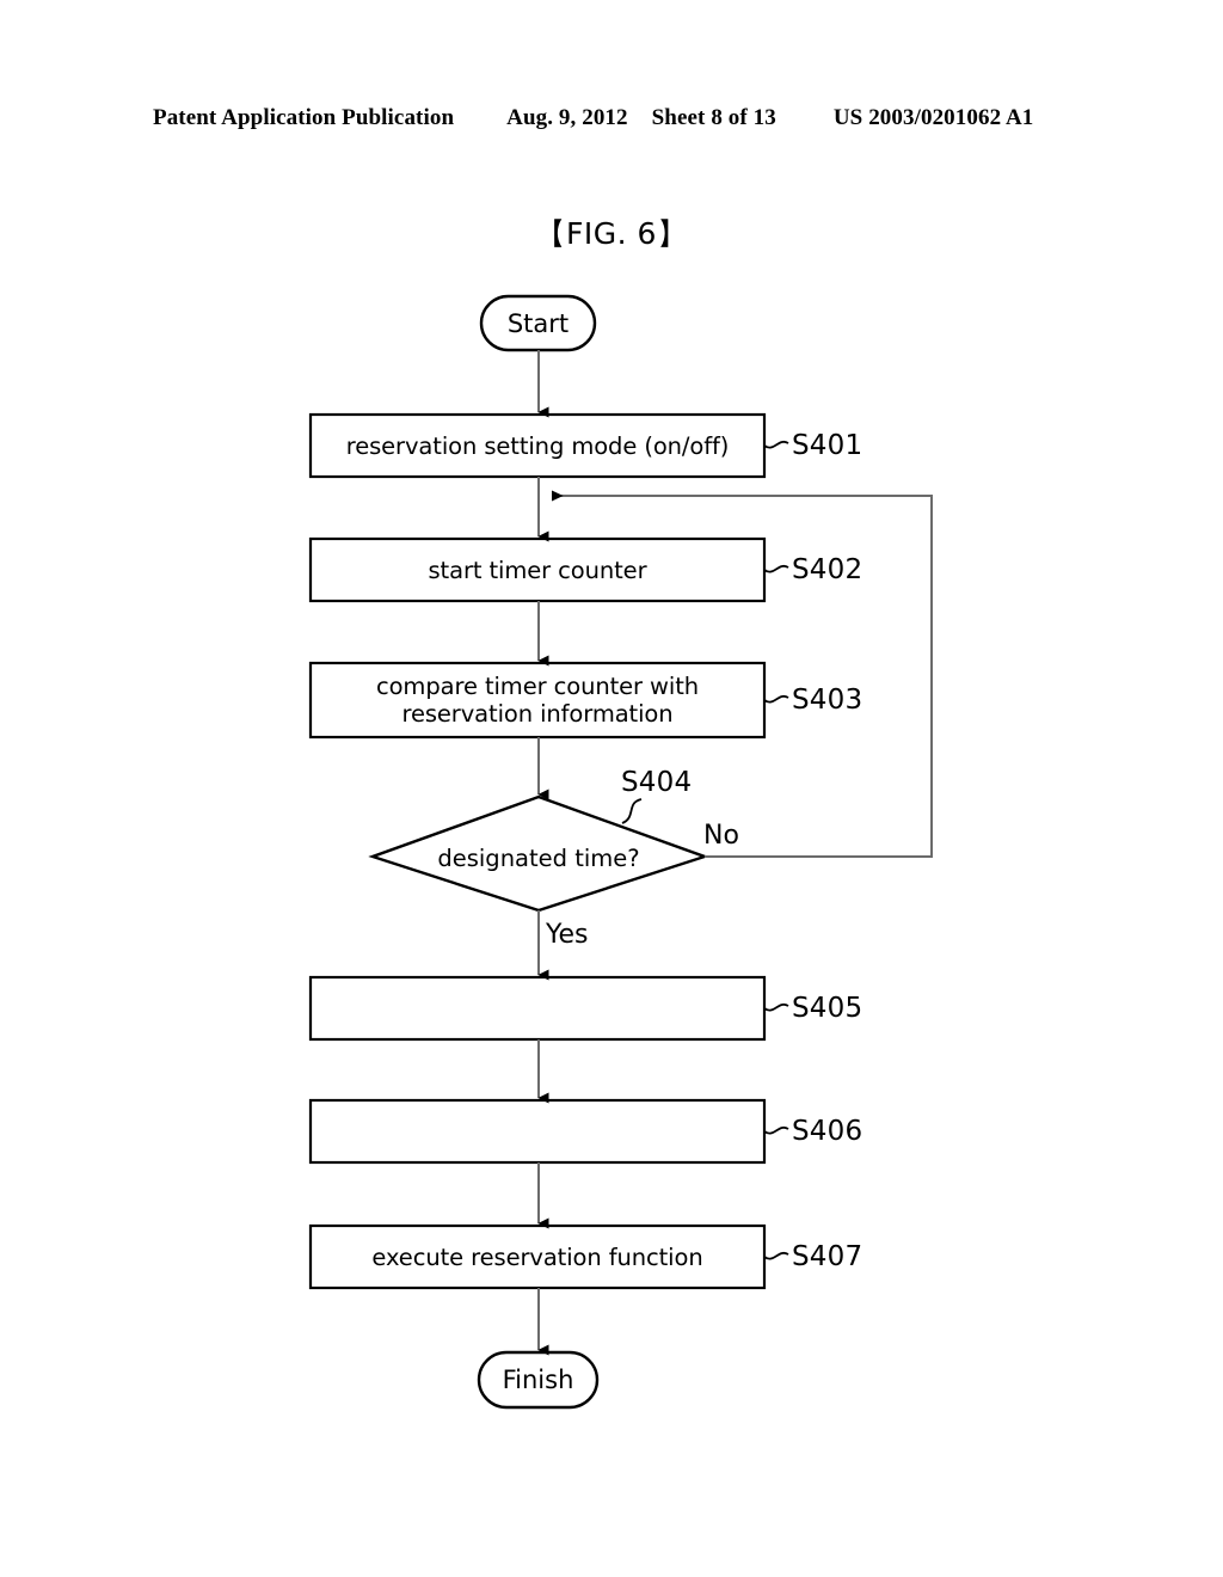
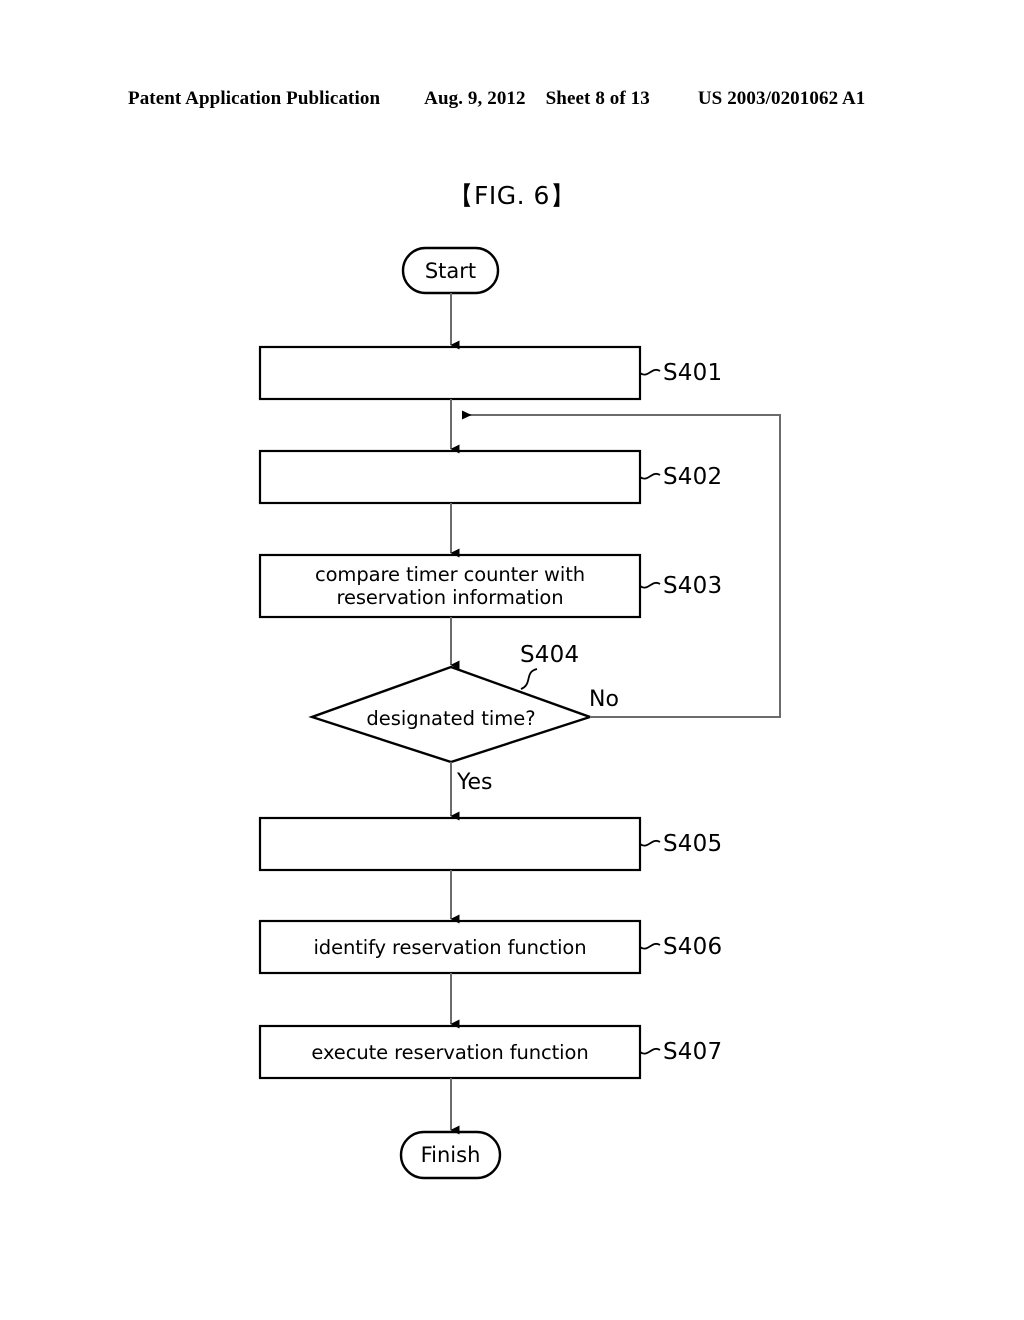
  Patent Application Publication
  Aug. 9, 2012
  Sheet 8 of 13
  US 2003/0201062 A1
  【FIG. 6】
  Start
- reservation setting mode (on/off)
- start timer counter
  compare timer counter with
  reservation information
  designated time?
+ identify reservation function
  execute reservation function
  Finish
  S401
  S402
  S403
  S404
  S405
  S406
  S407
  No
  Yes
